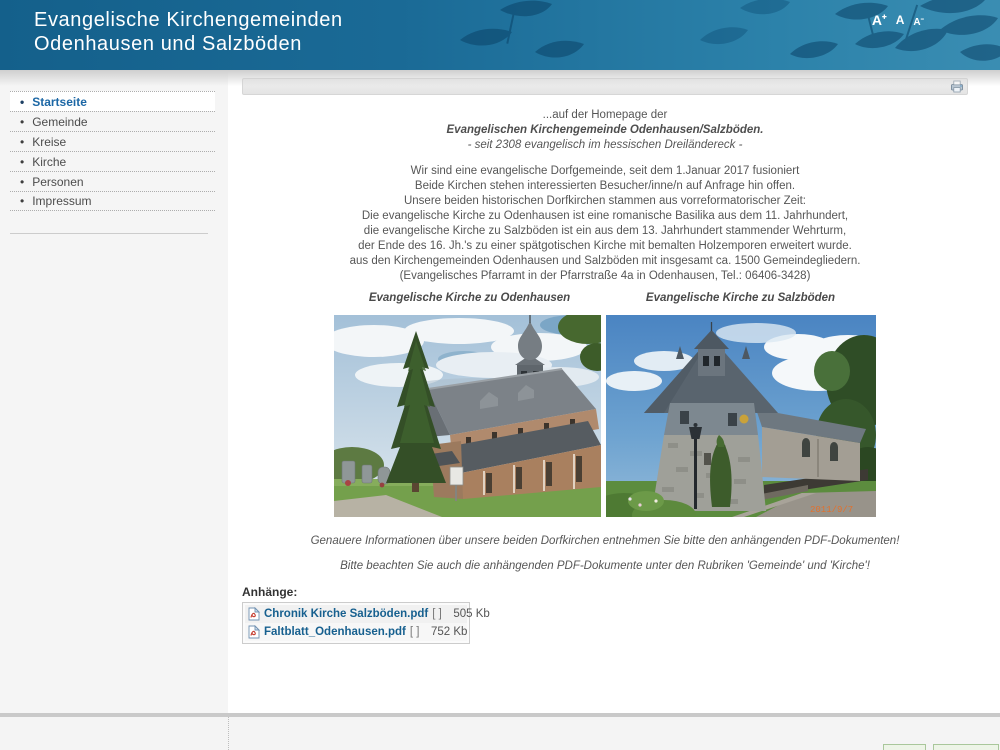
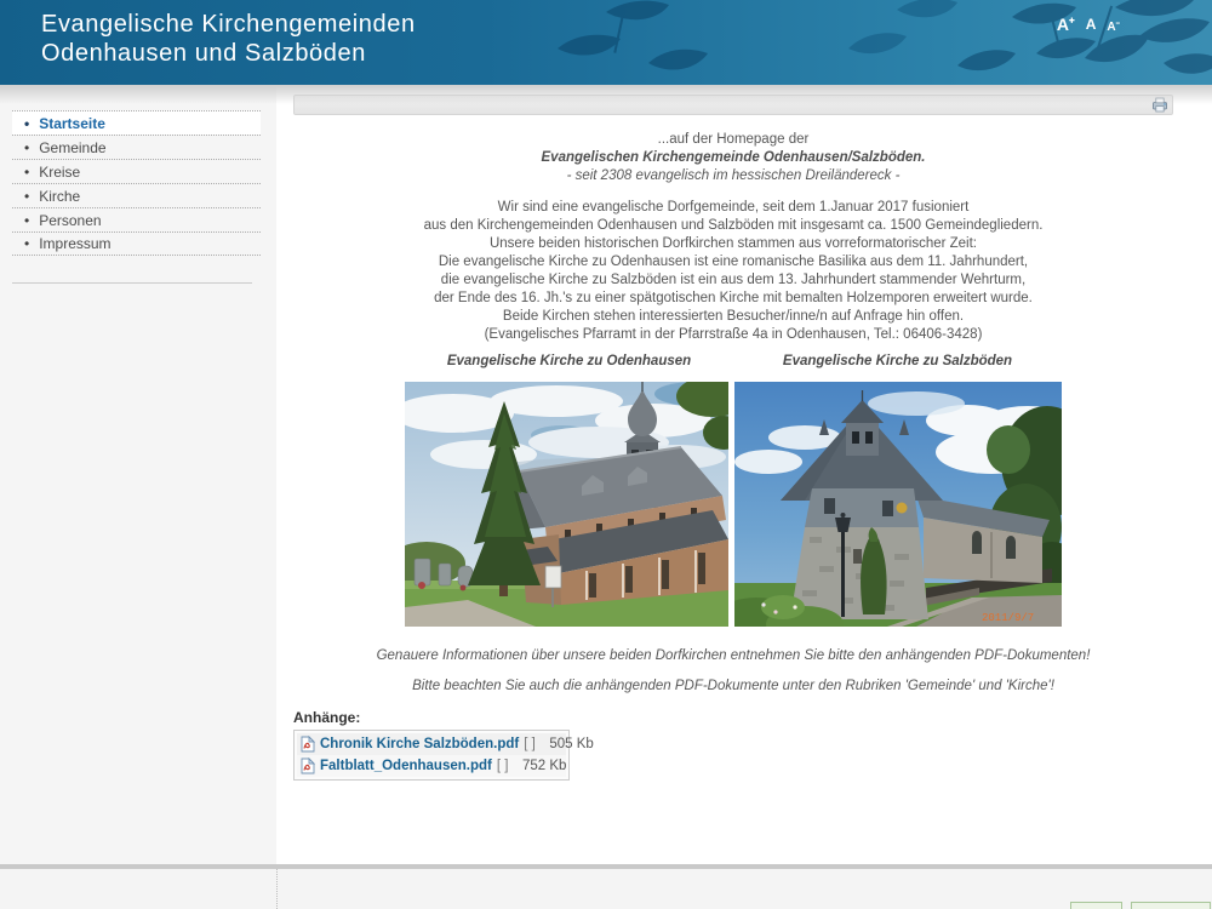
  Evangelische Kirchengemeinden
  Odenhausen und Salzböden
  A⁺
  A
  A⁻
  •
  Startseite
  •
  Gemeinde
  •
  Kreise
  •
  Kirche
  •
  Personen
  •
  Impressum
  ...auf der Homepage der
  Evangelischen Kirchengemeinde Odenhausen/Salzböden.
  - seit 2308 evangelisch im hessischen Dreiländereck -
  Wir sind eine evangelische Dorfgemeinde, seit dem 1.Januar 2017 fusioniert
- Beide Kirchen stehen interessierten Besucher/inne/n auf Anfrage hin offen.
+ aus den Kirchengemeinden Odenhausen und Salzböden mit insgesamt ca. 1500 Gemeindegliedern.
  Unsere beiden historischen Dorfkirchen stammen aus vorreformatorischer Zeit:
  Die evangelische Kirche zu Odenhausen ist eine romanische Basilika aus dem 11. Jahrhundert,
  die evangelische Kirche zu Salzböden ist ein aus dem 13. Jahrhundert stammender Wehrturm,
  der Ende des 16. Jh.'s zu einer spätgotischen Kirche mit bemalten Holzemporen erweitert wurde.
- aus den Kirchengemeinden Odenhausen und Salzböden mit insgesamt ca. 1500 Gemeindegliedern.
+ Beide Kirchen stehen interessierten Besucher/inne/n auf Anfrage hin offen.
  (Evangelisches Pfarramt in der Pfarrstraße 4a in Odenhausen, Tel.: 06406-3428)
  Evangelische Kirche zu Odenhausen
  Evangelische Kirche zu Salzböden
  2011/9/7
  Genauere Informationen über unsere beiden Dorfkirchen entnehmen Sie bitte den anhängenden PDF-Dokumenten!
  Bitte beachten Sie auch die anhängenden PDF-Dokumente unter den Rubriken 'Gemeinde' und 'Kirche'!
  Anhänge:
  Chronik Kirche Salzböden.pdf
  [ ]
  505 Kb
  Faltblatt_Odenhausen.pdf
  [ ]
  752 Kb
